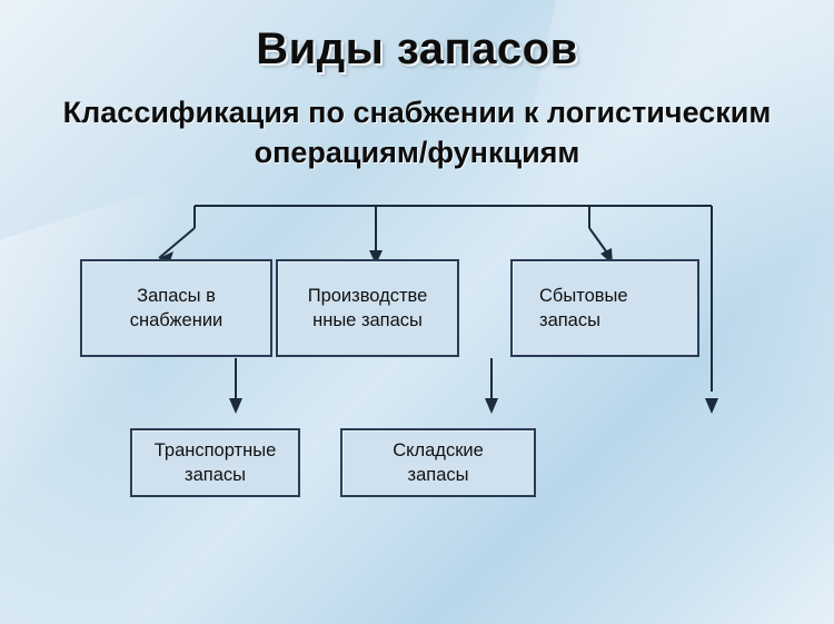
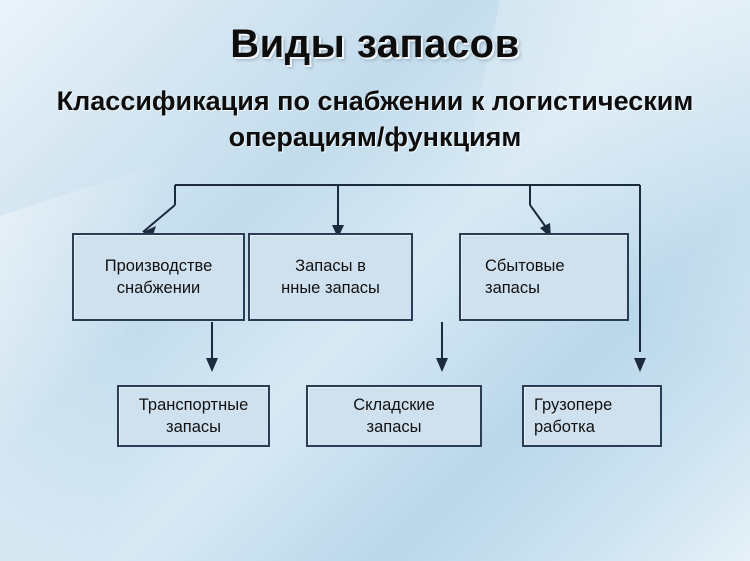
  Виды запасов
  Классификация по снабжении к логистическим операциям/функциям
- Запасы в
+ Производстве
  снабжении
- Производстве
+ Запасы в
  нные запасы
  Сбытовые
  запасы
  Транспортные
  запасы
  Складские
  запасы
+ Грузопере
+ работка
